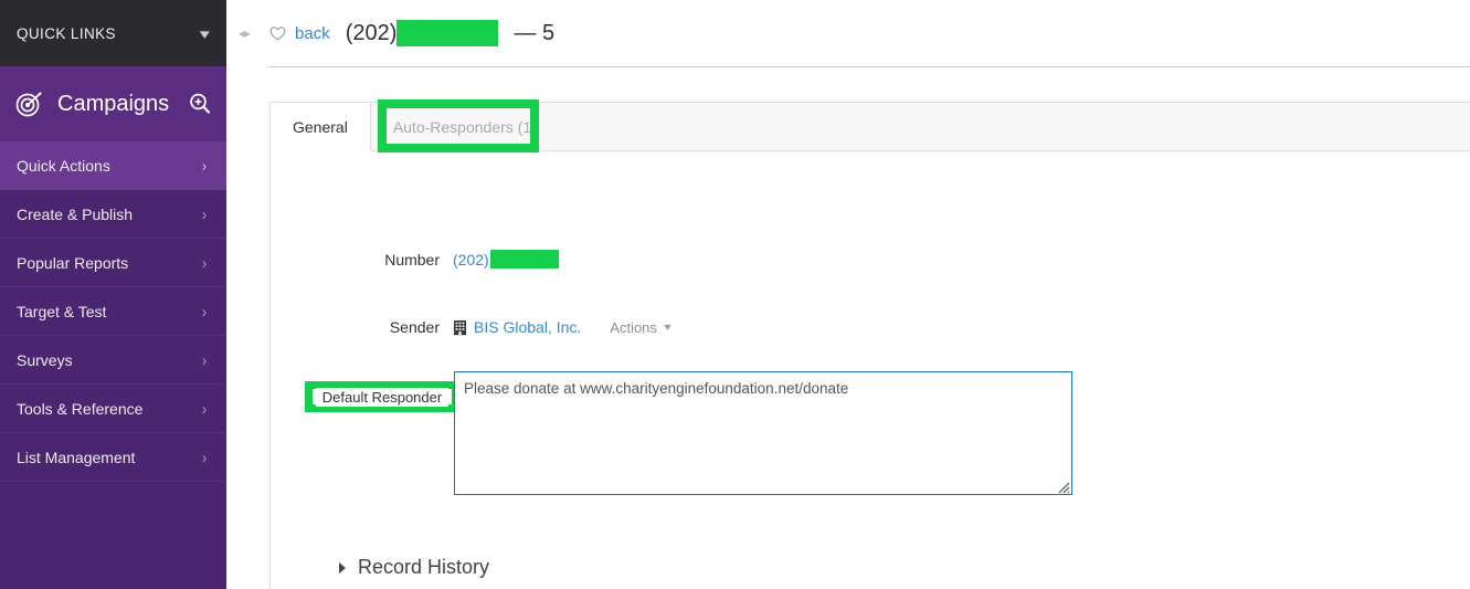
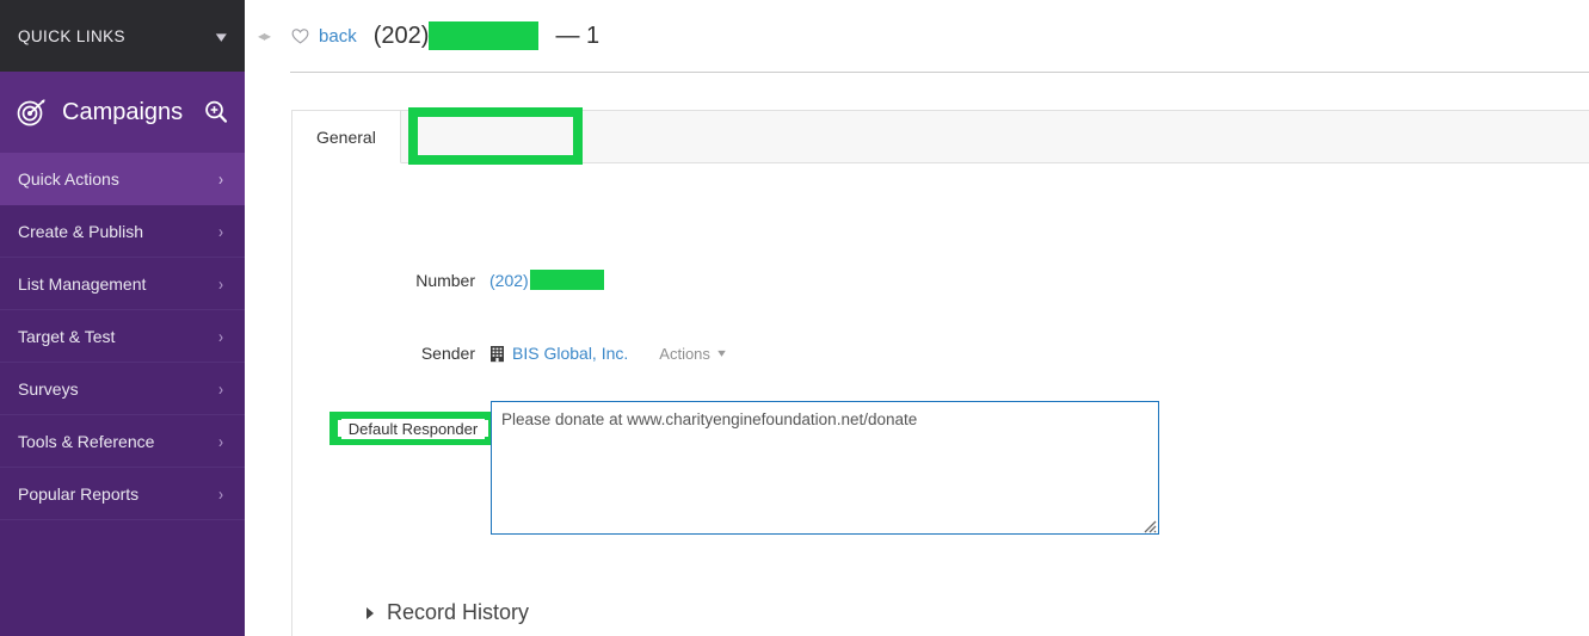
  QUICK LINKS
  ▾
  Campaigns
  Quick Actions
  ›
  Create & Publish
  ›
- Popular Reports
+ List Management
  ›
  Target & Test
  ›
  Surveys
  ›
  Tools & Reference
  ›
- List Management
+ Popular Reports
  ›
  ◂▸
  back
  (202)
- — 5
+ — 1
  General
- Auto-Responders (1)
  Number
  (202)
  Sender
  BIS Global, Inc.
  Actions
  ▾
  Default Responder
  Please donate at www.charityenginefoundation.net/donate
  Record History
